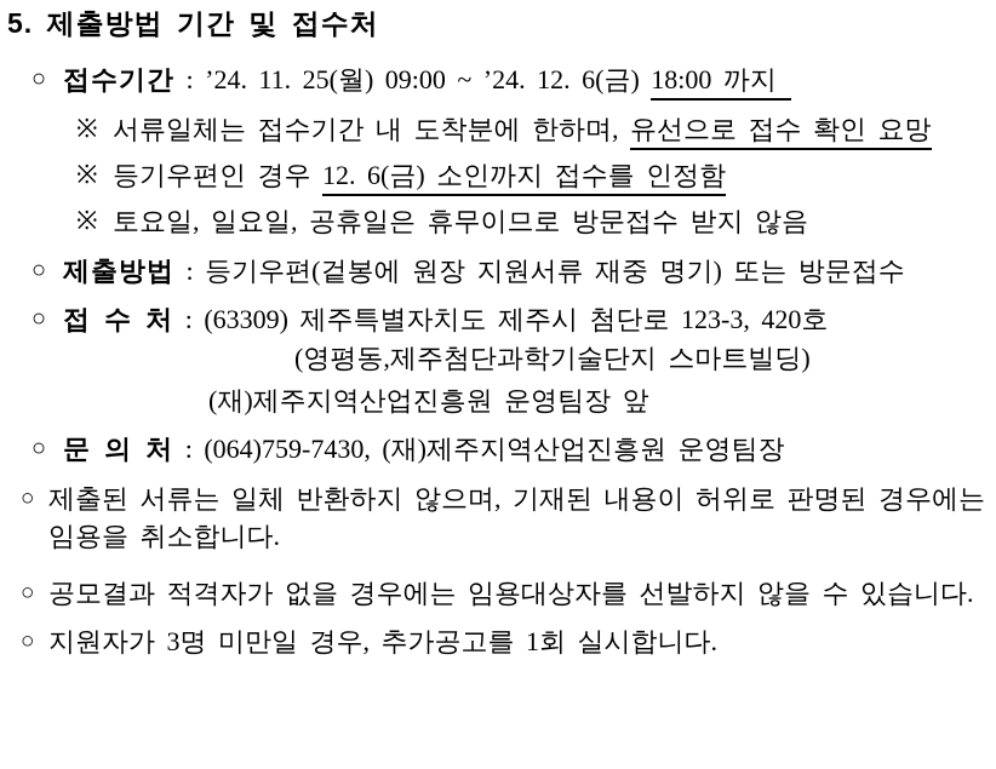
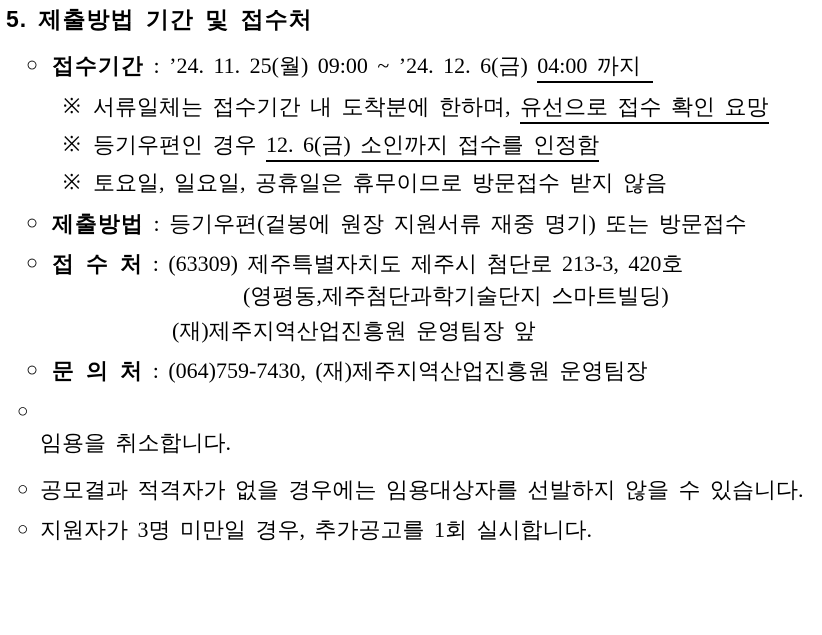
  5. 제출방법 기간 및 접수처
  ○
- 접수기간 : ’24. 11. 25(월) 09:00 ~ ’24. 12. 6(금) 18:00 까지
+ 접수기간 : ’24. 11. 25(월) 09:00 ~ ’24. 12. 6(금) 04:00 까지
  ※
  서류일체는 접수기간 내 도착분에 한하며, 유선으로 접수 확인 요망
  ※
  등기우편인 경우 12. 6(금) 소인까지 접수를 인정함
  ※
  토요일, 일요일, 공휴일은 휴무이므로 방문접수 받지 않음
  ○
  제출방법 : 등기우편(겉봉에 원장 지원서류 재중 명기) 또는 방문접수
  ○
- 접 수 처 : (63309) 제주특별자치도 제주시 첨단로 123-3, 420호
+ 접 수 처 : (63309) 제주특별자치도 제주시 첨단로 213-3, 420호
  (영평동,제주첨단과학기술단지 스마트빌딩)
  (재)제주지역산업진흥원 운영팀장 앞
  ○
  문 의 처 : (064)759-7430, (재)제주지역산업진흥원 운영팀장
  ○
- 제출된 서류는 일체 반환하지 않으며, 기재된 내용이 허위로 판명된 경우에는
  임용을 취소합니다.
  ○
  공모결과 적격자가 없을 경우에는 임용대상자를 선발하지 않을 수 있습니다.
  ○
  지원자가 3명 미만일 경우, 추가공고를 1회 실시합니다.
